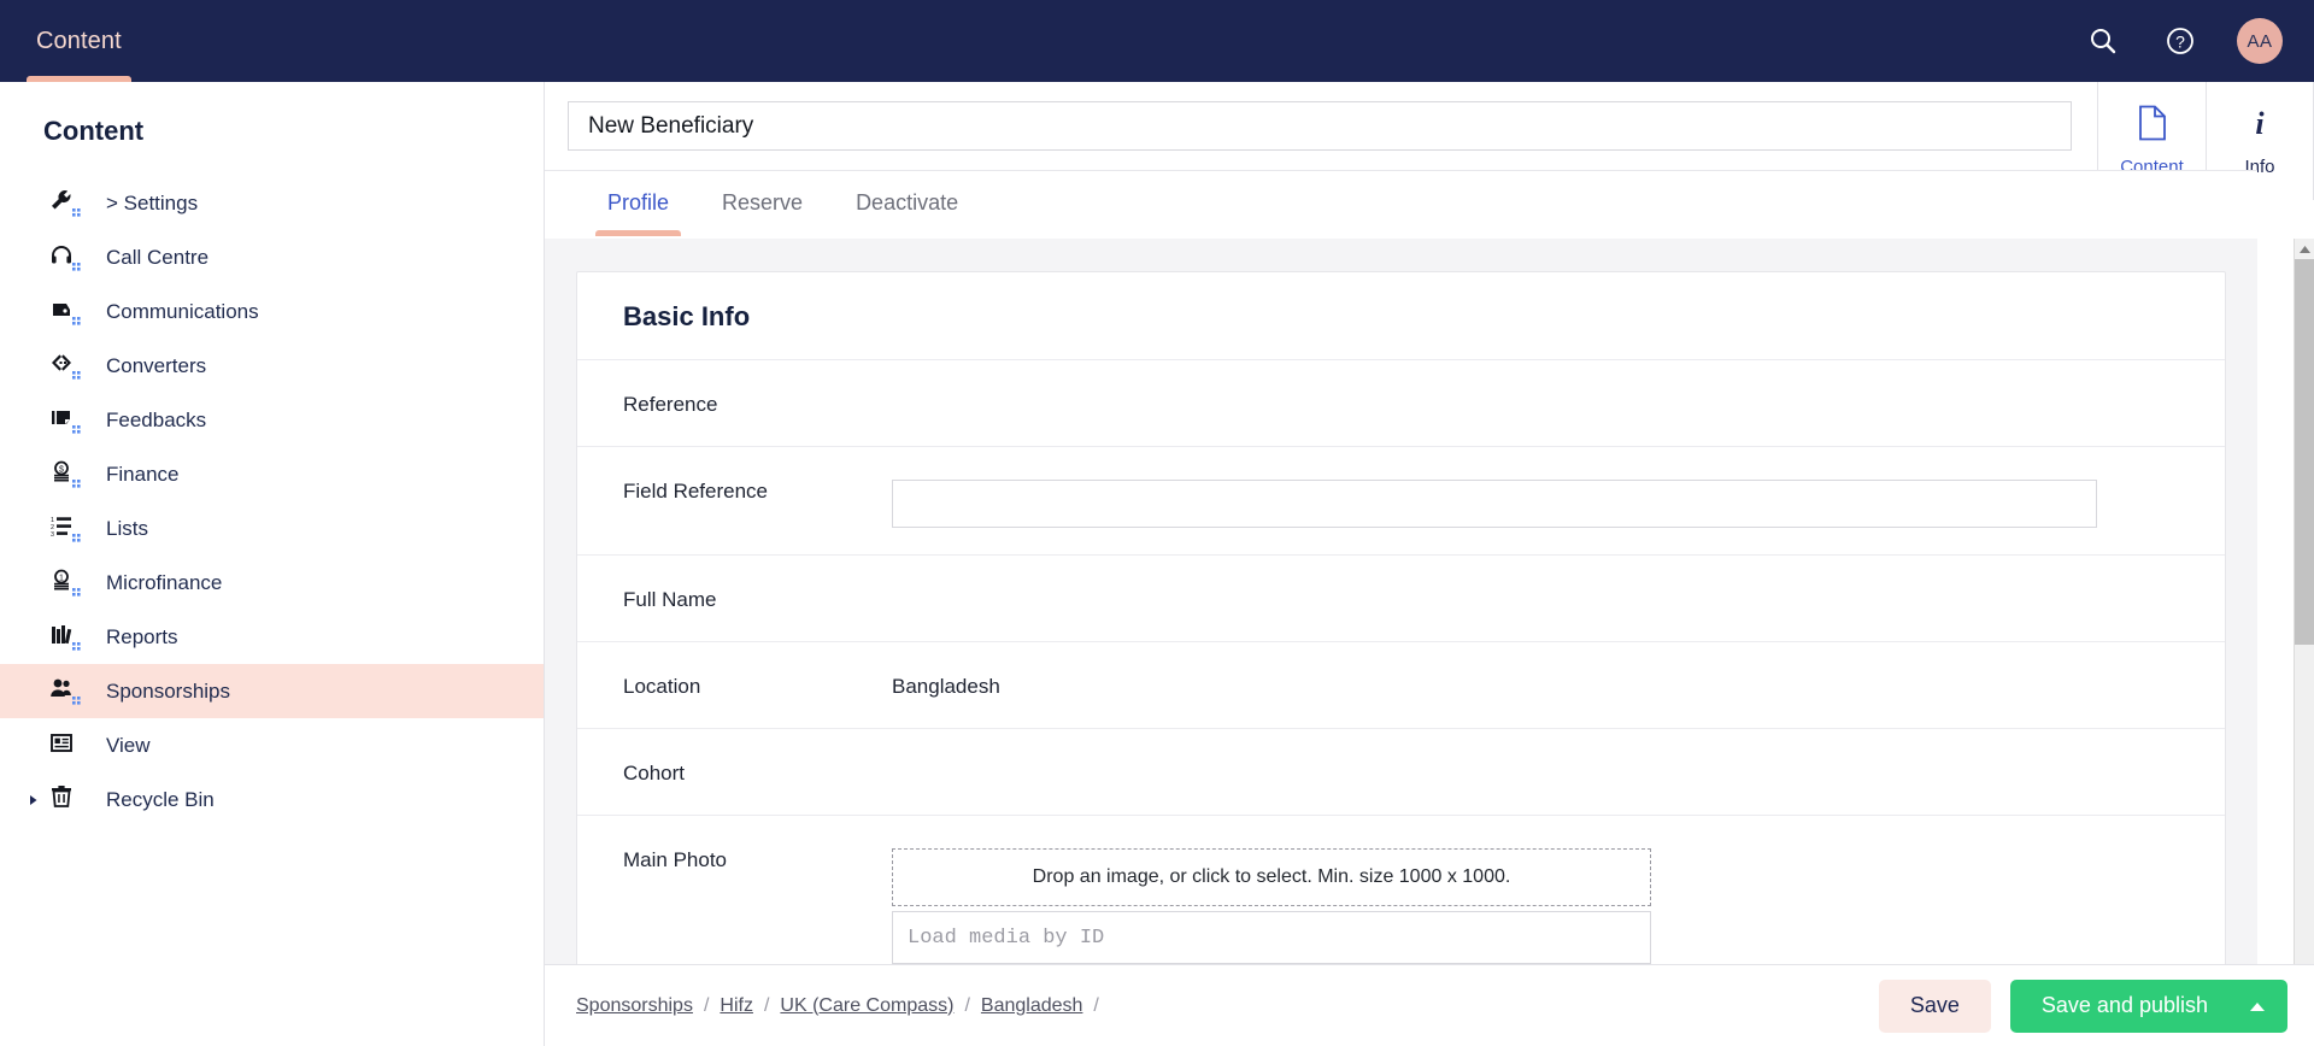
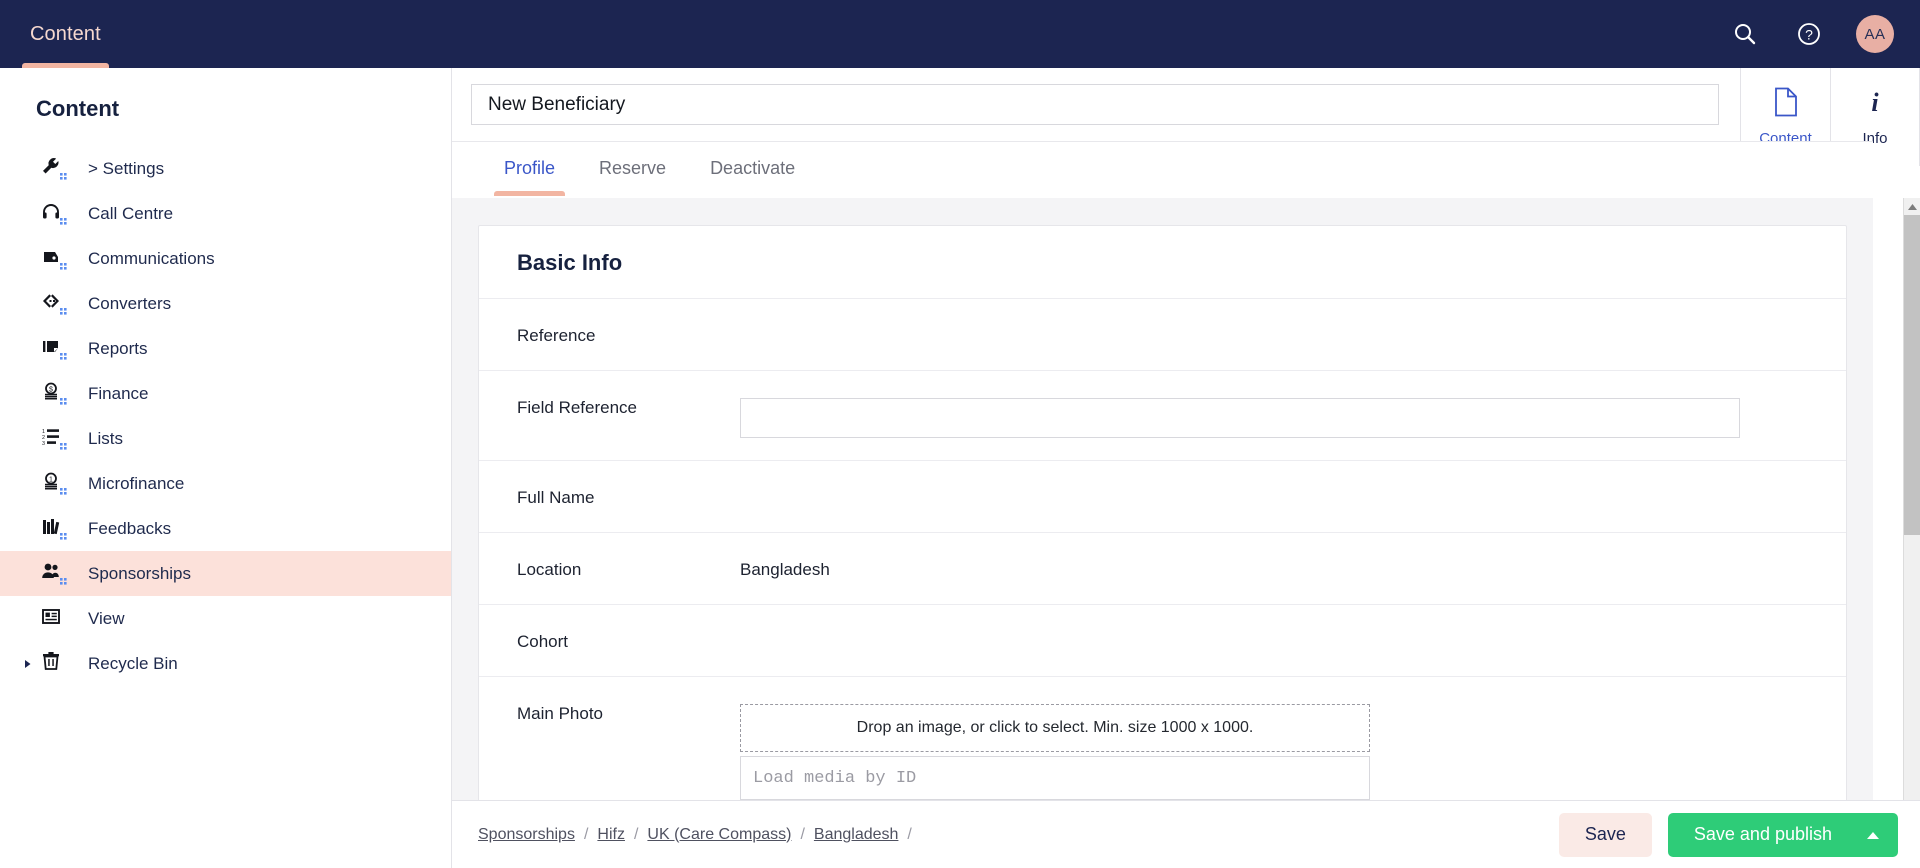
  Content
  ?
  AA
  Content
  > Settings
  Call Centre
  Communications
  Converters
- Feedbacks
+ Reports
  Finance
  Lists
  Microfinance
- Reports
+ Feedbacks
  Sponsorships
  View
  Recycle Bin
  New Beneficiary
  Content
  i
  Info
  Profile
  Reserve
  Deactivate
  Basic Info
  Reference
  Field Reference
  Full Name
  Location
  Bangladesh
  Cohort
  Main Photo
  Drop an image, or click to select. Min. size 1000 x 1000.
  Load media by ID
  Sponsorships
  /
  Hifz
  /
  UK (Care Compass)
  /
  Bangladesh
  /
  Save
  Save and publish
